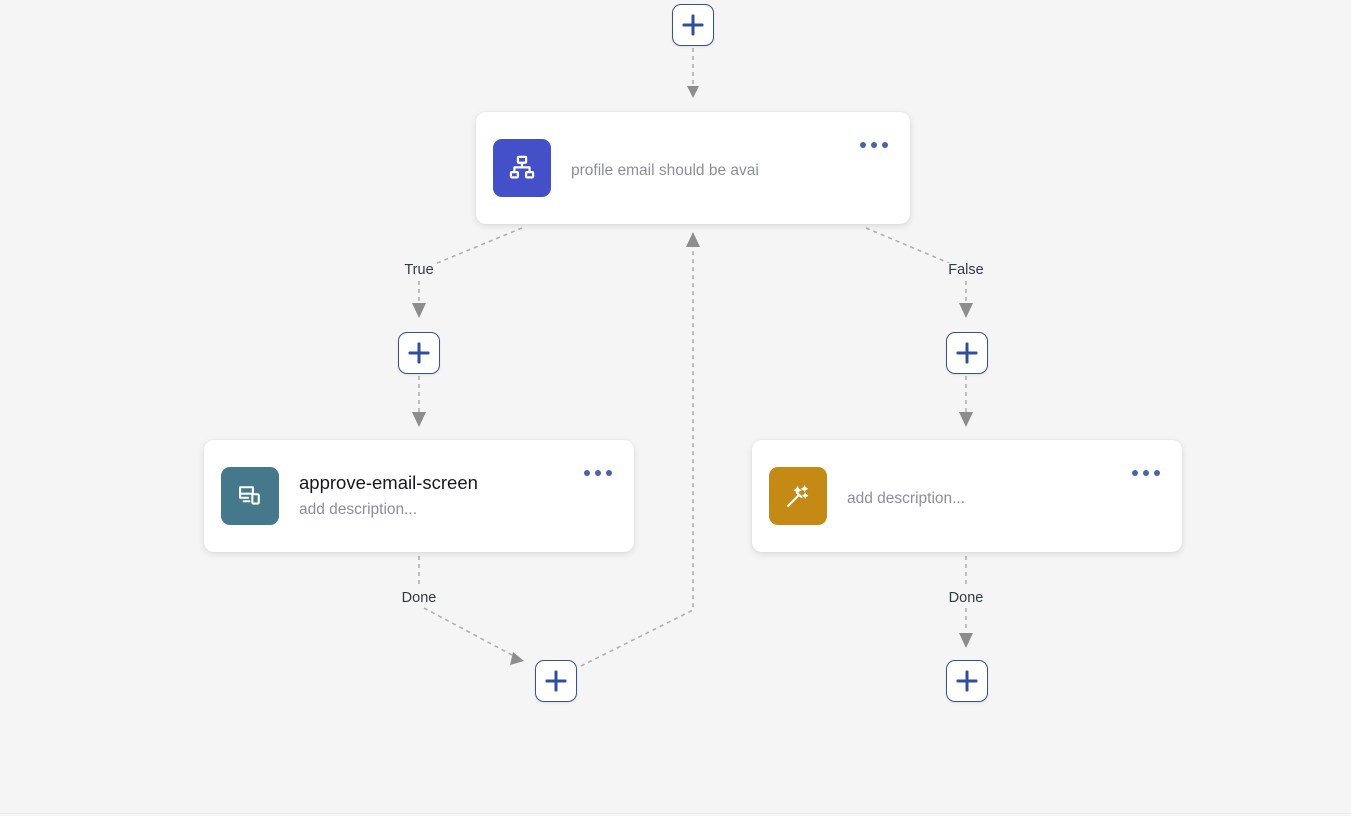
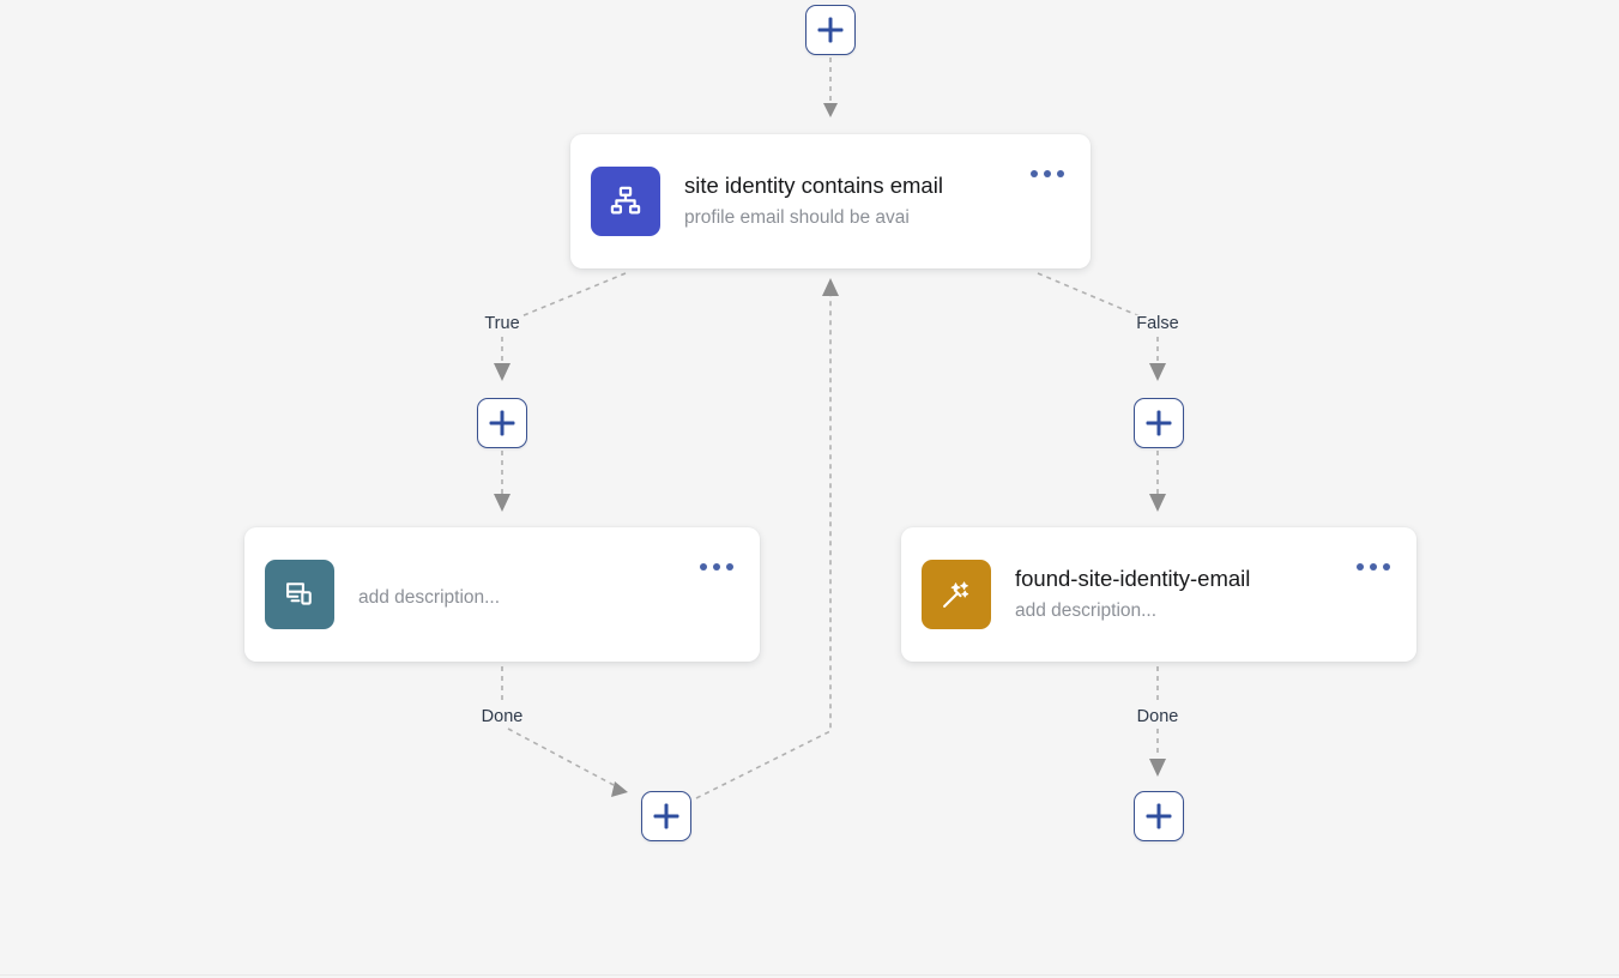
  True
  False
  Done
  Done
+ site identity contains email
  profile email should be avai
- approve-email-screen
  add description...
+ found-site-identity-email
  add description...
